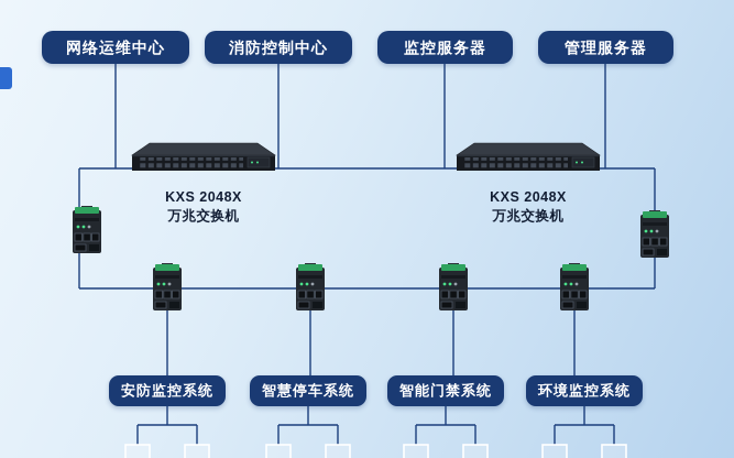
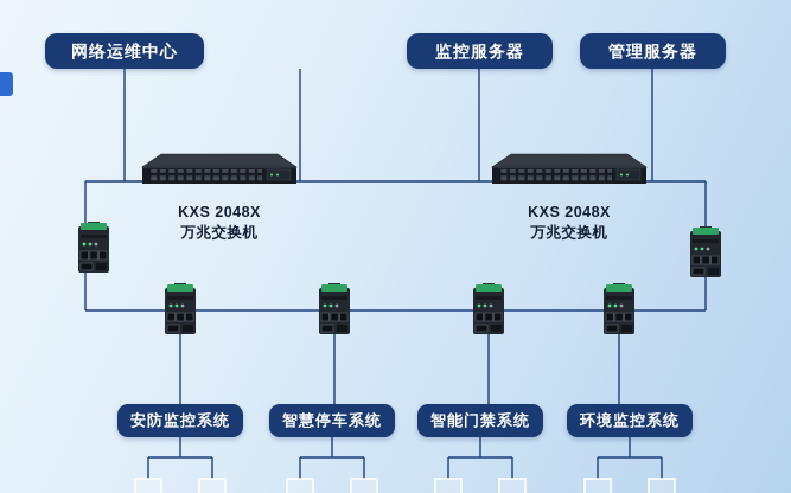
  网络运维中心
- 消防控制中心
  监控服务器
  管理服务器
  KXS 2048X
  万兆交换机
  KXS 2048X
  万兆交换机
  安防监控系统
  智慧停车系统
  智能门禁系统
  环境监控系统
